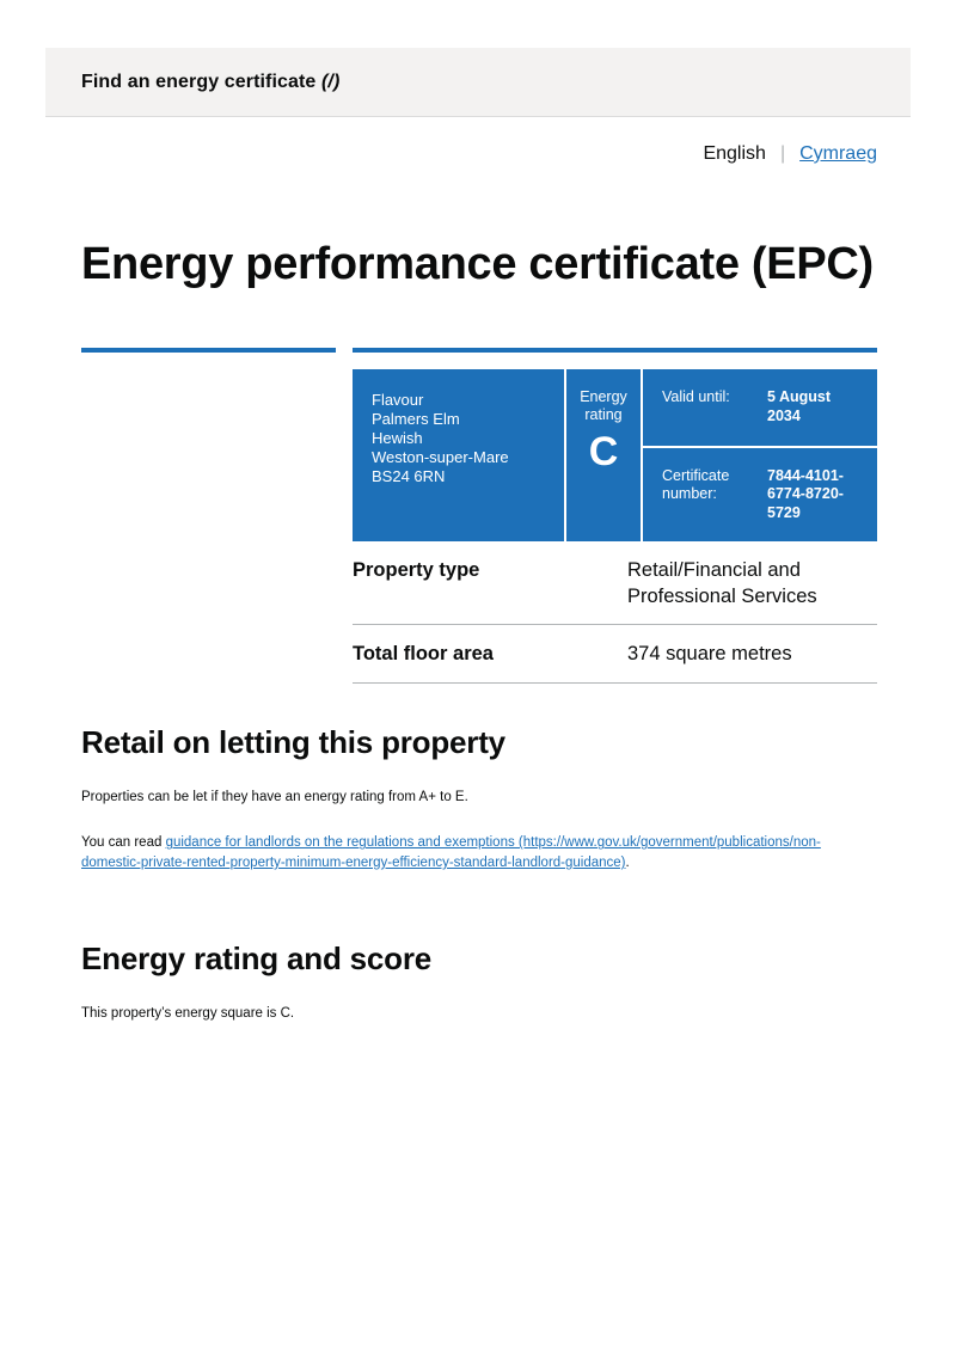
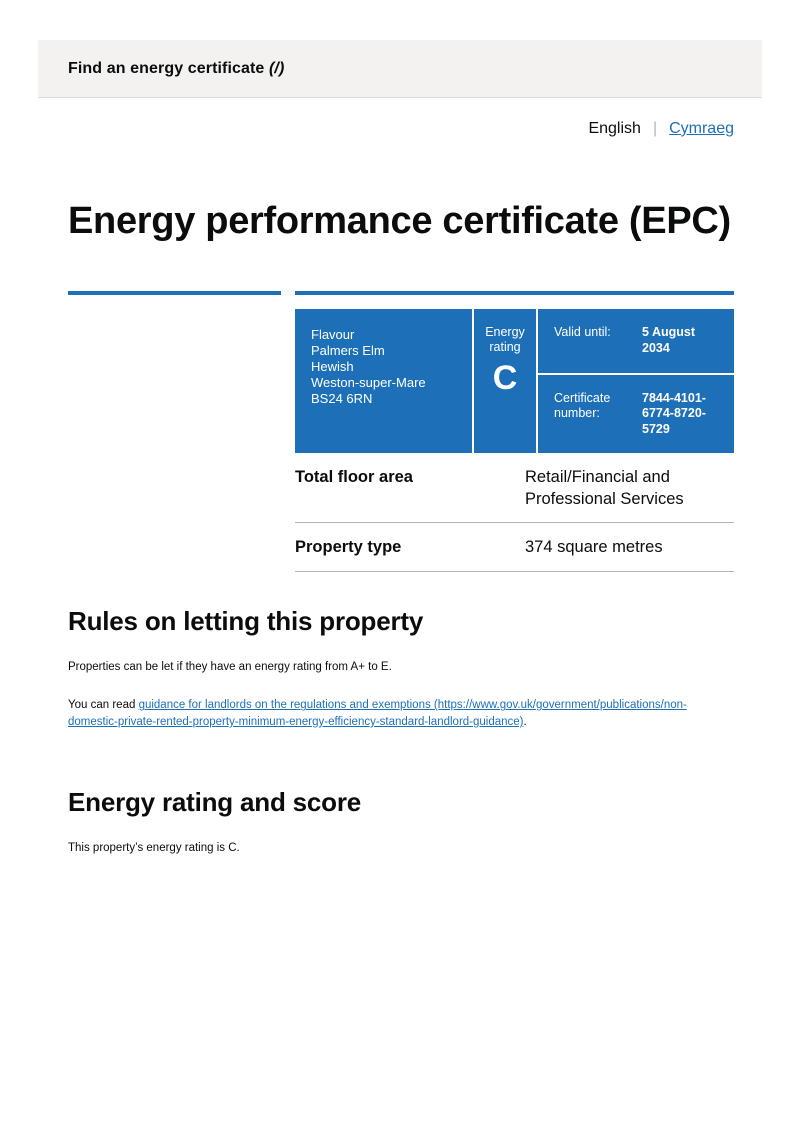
  Find an energy certificate (/)
  English
  |
  Cymraeg
  Energy performance certificate (EPC)
  Flavour
  Palmers Elm
  Hewish
  Weston-super-Mare
  BS24 6RN
  Energy
  rating
  C
  Valid until:
  5 August 2034
  Certificate number:
  7844-4101-6774-8720-5729
- Property type
+ Total floor area
  Retail/Financial and Professional Services
- Total floor area
+ Property type
  374 square metres
- Retail on letting this property
+ Rules on letting this property
  Properties can be let if they have an energy rating from A+ to E.
  You can read guidance for landlords on the regulations and exemptions (https://www.gov.uk/government/publications/non-domestic-private-rented-property-minimum-energy-efficiency-standard-landlord-guidance).
  Energy rating and score
- This property’s energy square is C.
+ This property’s energy rating is C.
